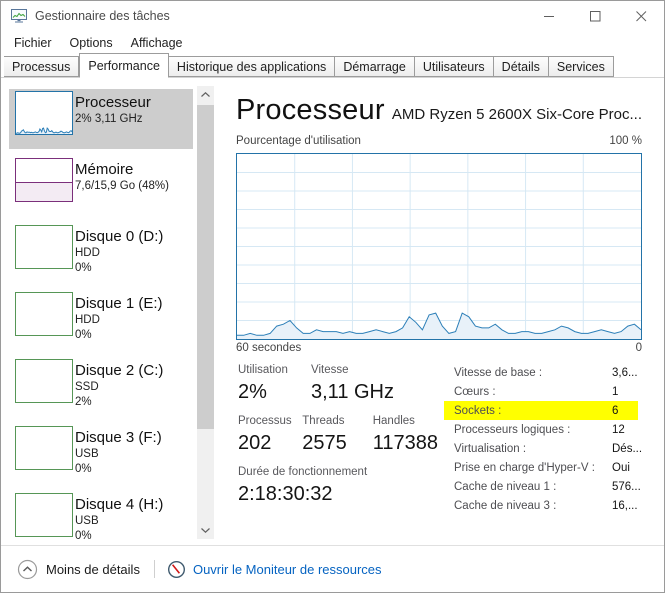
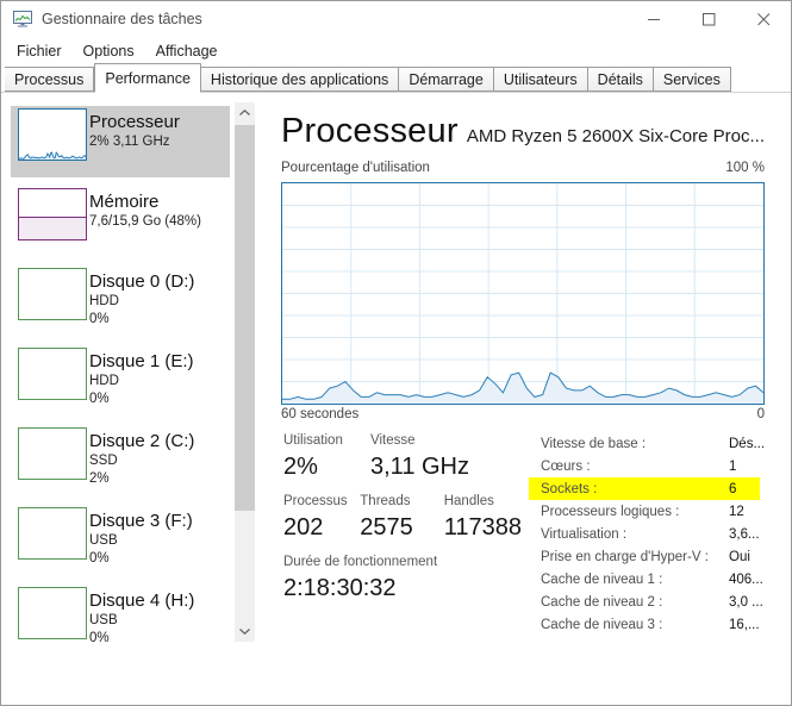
  Gestionnaire des tâches
  Fichier
  Options
  Affichage
  Processus
  Performance
  Historique des applications
  Démarrage
  Utilisateurs
  Détails
  Services
  Processeur
  2% 3,11 GHz
  Mémoire
  7,6/15,9 Go (48%)
  Disque 0 (D:)
  HDD
  0%
  Disque 1 (E:)
  HDD
  0%
  Disque 2 (C:)
  SSD
  2%
  Disque 3 (F:)
  USB
  0%
  Disque 4 (H:)
  USB
  0%
  Processeur
  AMD Ryzen 5 2600X Six-Core Proc...
  Pourcentage d'utilisation
  100 %
  60 secondes
  0
  Utilisation
  2%
  Vitesse
  3,11 GHz
  Processus
  202
  Threads
  2575
  Handles
  117388
  Durée de fonctionnement
  2:18:30:32
  Vitesse de base :
- 3,6...
+ Dés...
  Cœurs :
  1
  Sockets :
  6
  Processeurs logiques :
  12
  Virtualisation :
- Dés...
+ 3,6...
  Prise en charge d'Hyper-V :
  Oui
  Cache de niveau 1 :
- 576...
+ 406...
+ Cache de niveau 2 :
+ 3,0 ...
  Cache de niveau 3 :
  16,...
- Moins de détails
- Ouvrir le Moniteur de ressources
